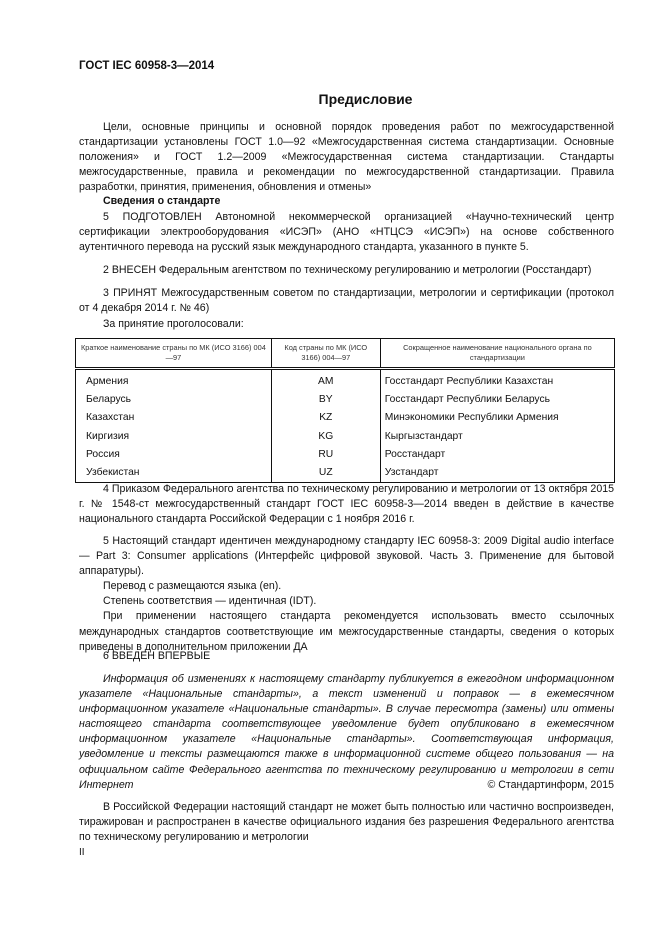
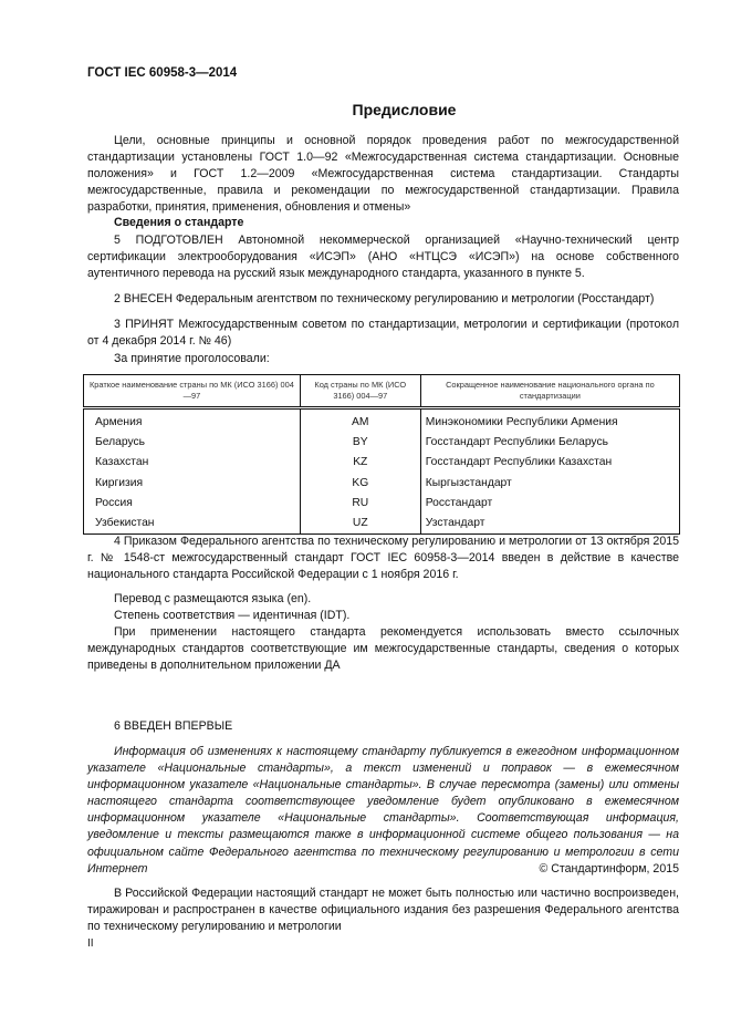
  ГОСТ IEC 60958-3—2014
  Предисловие
  Цели, основные принципы и основной порядок проведения работ по межгосударственной стандартизации установлены ГОСТ 1.0—92 «Межгосударственная система стандартизации. Основные положения» и ГОСТ 1.2—2009 «Межгосударственная система стандартизации. Стандарты межгосударственные, правила и рекомендации по межгосударственной стандартизации. Правила разработки, принятия, применения, обновления и отмены»
  Сведения о стандарте
  5 ПОДГОТОВЛЕН Автономной некоммерческой организацией «Научно-технический центр сертификации электрооборудования «ИСЭП» (АНО «НТЦСЭ «ИСЭП») на основе собственного аутентичного перевода на русский язык международного стандарта, указанного в пункте 5.
  2 ВНЕСЕН Федеральным агентством по техническому регулированию и метрологии (Росстандарт)
  3 ПРИНЯТ Межгосударственным советом по стандартизации, метрологии и сертификации (протокол от 4 декабря 2014 г. № 46)
  За принятие проголосовали:
  Краткое наименование страны по МК (ИСО 3166) 004—97	Код страны по МК (ИСО 3166) 004—97	Сокращенное наименование национального органа по стандартизации
- Армения	AM	Госстандарт Республики Казахстан
+ Армения	AM	Минэкономики Республики Армения
  Беларусь	BY	Госстандарт Республики Беларусь
- Казахстан	KZ	Минэкономики Республики Армения
+ Казахстан	KZ	Госстандарт Республики Казахстан
  Киргизия	KG	Кыргызстандарт
  Россия	RU	Росстандарт
  Узбекистан	UZ	Узстандарт
  4 Приказом Федерального агентства по техническому регулированию и метрологии от 13 октября 2015 г. № 1548-ст межгосударственный стандарт ГОСТ IEC 60958-3—2014 введен в действие в качестве национального стандарта Российской Федерации с 1 ноября 2016 г.
- 5 Настоящий стандарт идентичен международному стандарту IEC 60958-3: 2009 Digital audio interface — Part 3: Consumer applications (Интерфейс цифровой звуковой. Часть 3. Применение для бытовой аппаратуры).
  Перевод с размещаются языка (en).
  Степень соответствия — идентичная (IDT).
  При применении настоящего стандарта рекомендуется использовать вместо ссылочных международных стандартов соответствующие им межгосударственные стандарты, сведения о которых приведены в дополнительном приложении ДА
  6 ВВЕДЕН ВПЕРВЫЕ
  Информация об изменениях к настоящему стандарту публикуется в ежегодном информационном указателе «Национальные стандарты», а текст изменений и поправок — в ежемесячном информационном указателе «Национальные стандарты». В случае пересмотра (замены) или отмены настоящего стандарта соответствующее уведомление будет опубликовано в ежемесячном информационном указателе «Национальные стандарты». Соответствующая информация, уведомление и тексты размещаются также в информационной системе общего пользования — на официальном сайте Федерального агентства по техническому регулированию и метрологии в сети Интернет
  © Стандартинформ, 2015
  В Российской Федерации настоящий стандарт не может быть полностью или частично воспроизведен, тиражирован и распространен в качестве официального издания без разрешения Федерального агентства по техническому регулированию и метрологии
  II
